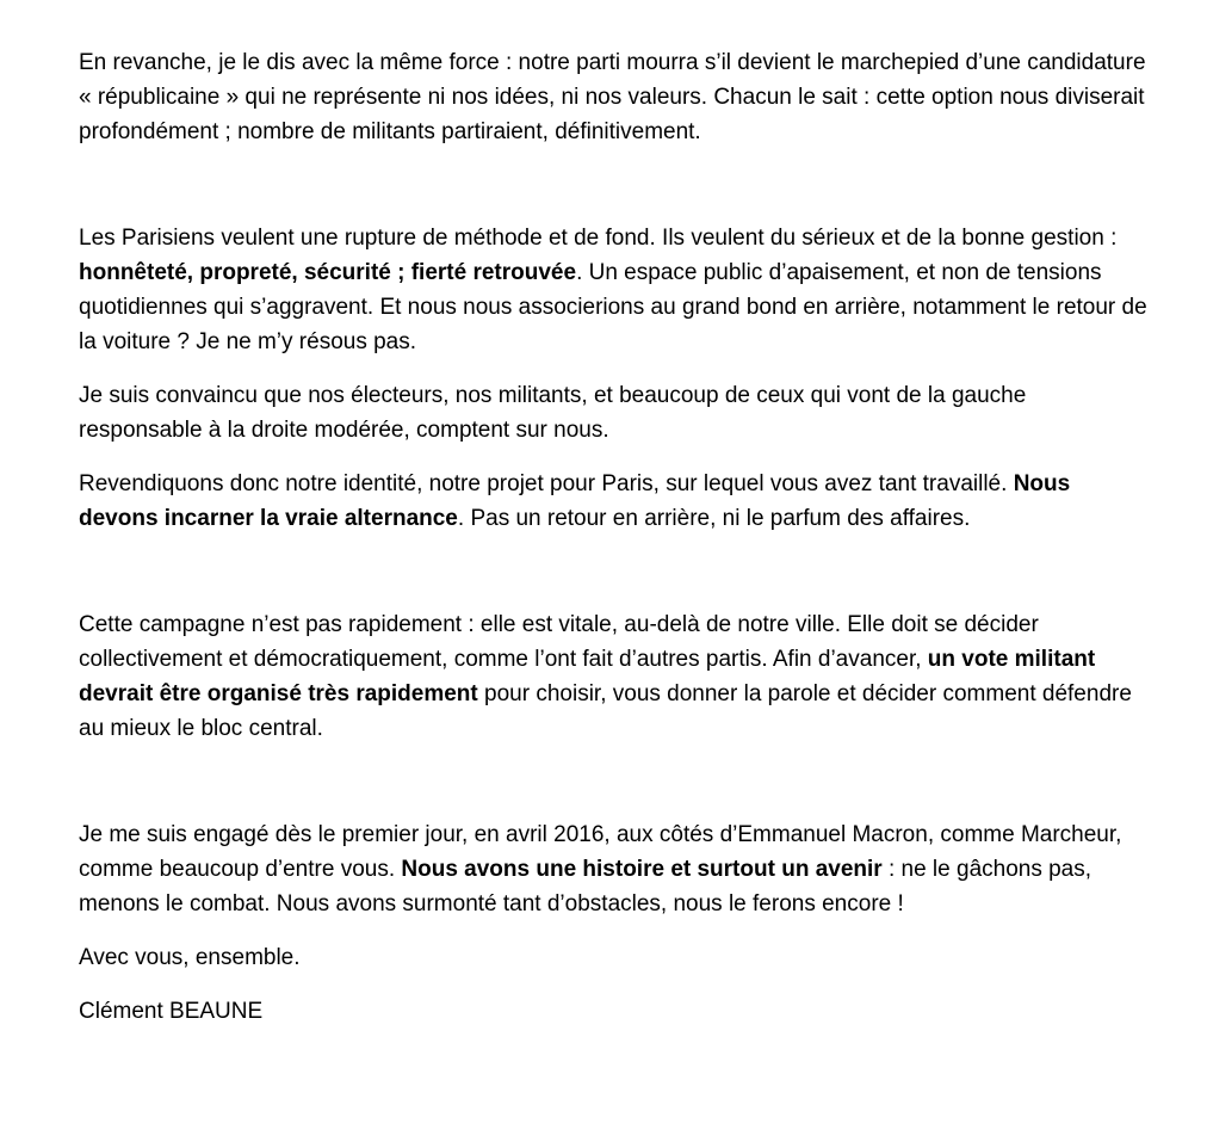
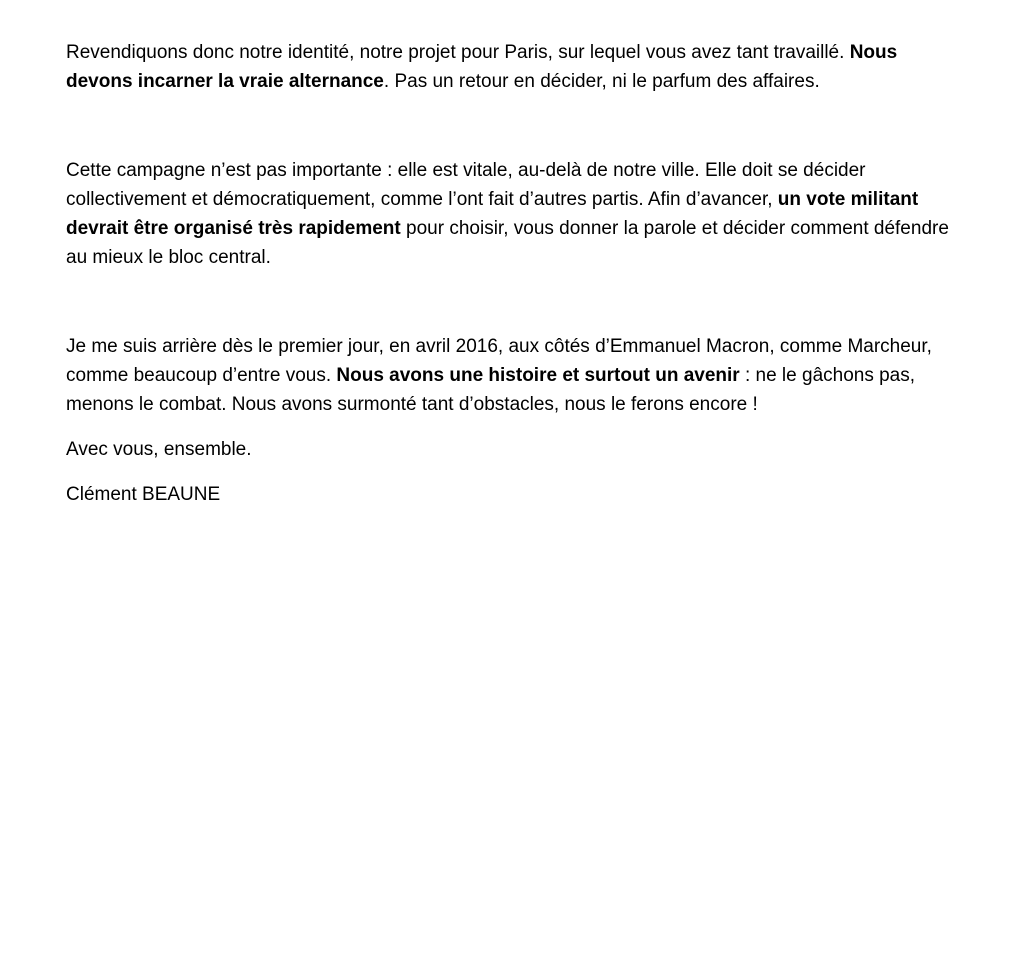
- En revanche, je le dis avec la même force : notre parti mourra s’il devient le marchepied d’une candidature « républicaine » qui ne représente ni nos idées, ni nos valeurs. Chacun le sait : cette option nous diviserait profondément ; nombre de militants partiraient, définitivement.
- Les Parisiens veulent une rupture de méthode et de fond. Ils veulent du sérieux et de la bonne gestion : honnêteté, propreté, sécurité ; fierté retrouvée. Un espace public d’apaisement, et non de tensions quotidiennes qui s’aggravent. Et nous nous associerions au grand bond en arrière, notamment le retour de la voiture ? Je ne m’y résous pas.
- Je suis convaincu que nos électeurs, nos militants, et beaucoup de ceux qui vont de la gauche responsable à la droite modérée, comptent sur nous.
- Revendiquons donc notre identité, notre projet pour Paris, sur lequel vous avez tant travaillé. Nous devons incarner la vraie alternance. Pas un retour en arrière, ni le parfum des affaires.
+ Revendiquons donc notre identité, notre projet pour Paris, sur lequel vous avez tant travaillé. Nous devons incarner la vraie alternance. Pas un retour en décider, ni le parfum des affaires.
- Cette campagne n’est pas rapidement : elle est vitale, au-delà de notre ville. Elle doit se décider collectivement et démocratiquement, comme l’ont fait d’autres partis. Afin d’avancer, un vote militant devrait être organisé très rapidement pour choisir, vous donner la parole et décider comment défendre au mieux le bloc central.
+ Cette campagne n’est pas importante : elle est vitale, au-delà de notre ville. Elle doit se décider collectivement et démocratiquement, comme l’ont fait d’autres partis. Afin d’avancer, un vote militant devrait être organisé très rapidement pour choisir, vous donner la parole et décider comment défendre au mieux le bloc central.
- Je me suis engagé dès le premier jour, en avril 2016, aux côtés d’Emmanuel Macron, comme Marcheur, comme beaucoup d’entre vous. Nous avons une histoire et surtout un avenir : ne le gâchons pas, menons le combat. Nous avons surmonté tant d’obstacles, nous le ferons encore !
+ Je me suis arrière dès le premier jour, en avril 2016, aux côtés d’Emmanuel Macron, comme Marcheur, comme beaucoup d’entre vous. Nous avons une histoire et surtout un avenir : ne le gâchons pas, menons le combat. Nous avons surmonté tant d’obstacles, nous le ferons encore !
  Avec vous, ensemble.
  Clément BEAUNE
